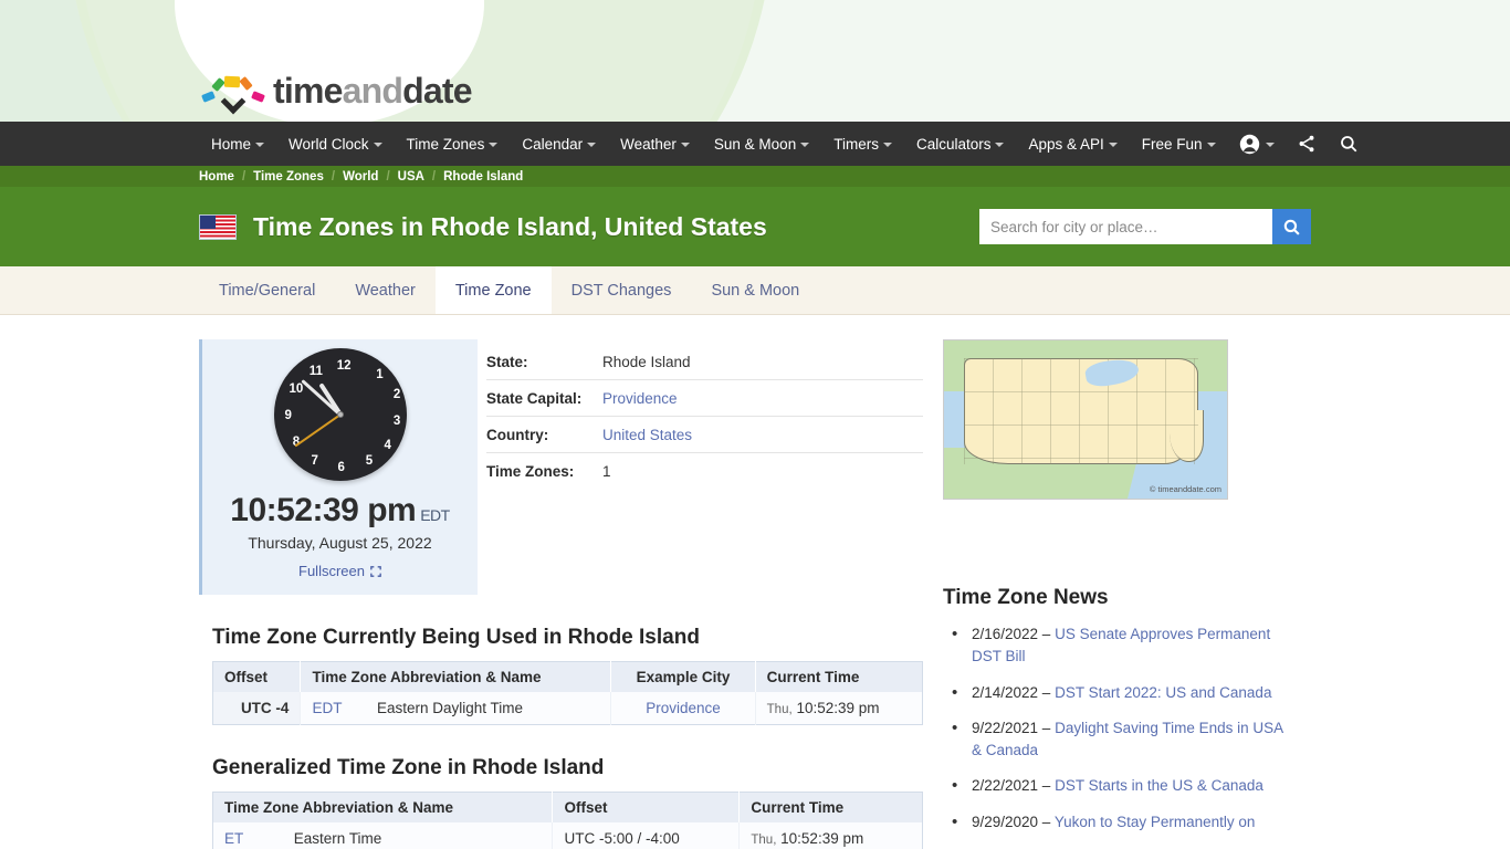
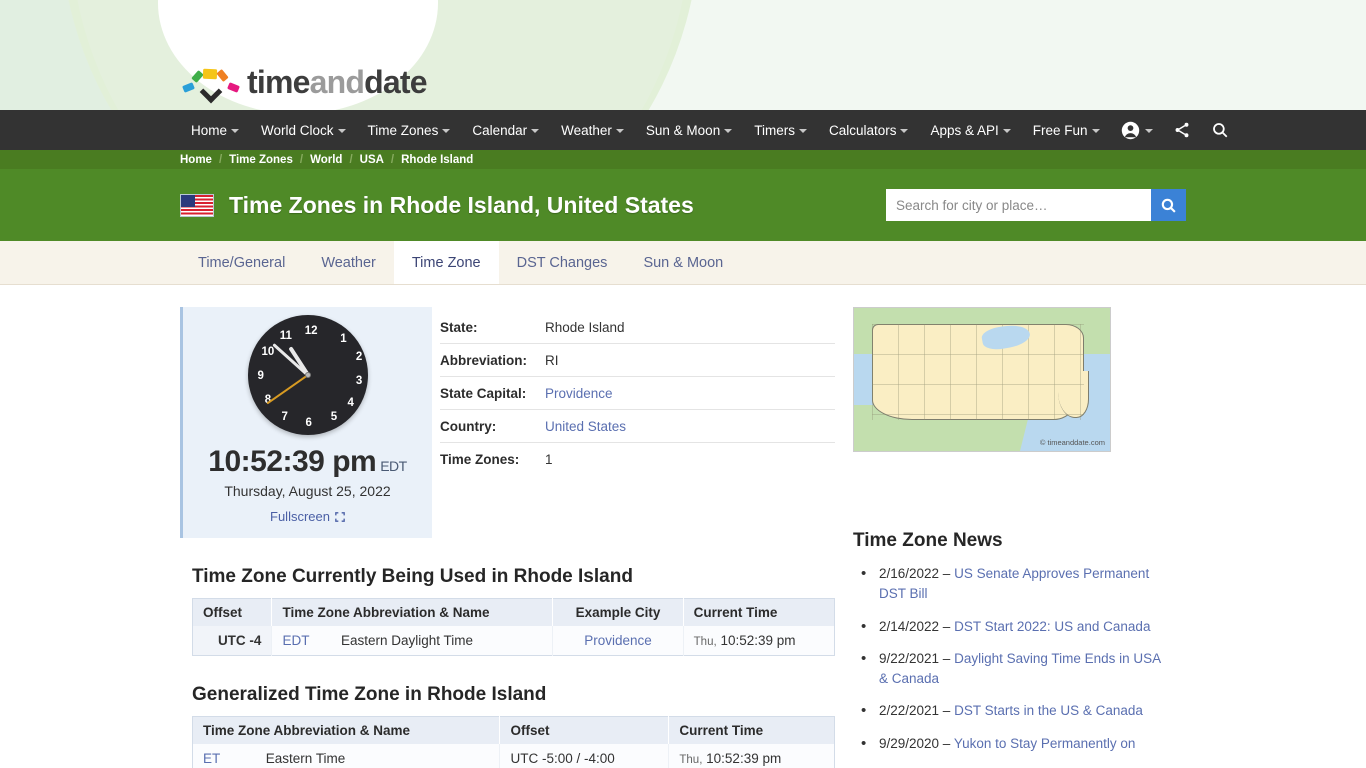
  timeanddate
  Home
  World Clock
  Time Zones
  Calendar
  Weather
  Sun & Moon
  Timers
  Calculators
  Apps & API
  Free Fun
  Home
  /
  Time Zones
  /
  World
  /
  USA
  /
  Rhode Island
  Time Zones in Rhode Island, United States
  Search for city or place…
  Time/General
  Weather
  Time Zone
  DST Changes
  Sun & Moon
  1
  2
  3
  4
  5
  6
  7
  9
  10
  11
  12
  10:52:39 pm EDT
  Thursday, August 25, 2022
  Fullscreen
  State:
  Rhode Island
+ Abbreviation:
+ RI
  State Capital:
  Providence
  Country:
  United States
  Time Zones:
  1
  Time Zone Currently Being Used in Rhode Island
  Offset	Time Zone Abbreviation & Name	Example City	Current Time
  UTC -4	EDT Eastern Daylight Time	Providence	Thu, 10:52:39 pm
  Generalized Time Zone in Rhode Island
  Time Zone Abbreviation & Name	Offset	Current Time
  ET Eastern Time	UTC -5:00 / -4:00	Thu, 10:52:39 pm
  © timeanddate.com
  Time Zone News
  2/16/2022 – US Senate Approves Permanent DST Bill
  2/14/2022 – DST Start 2022: US and Canada
  9/22/2021 – Daylight Saving Time Ends in USA & Canada
  2/22/2021 – DST Starts in the US & Canada
  9/29/2020 – Yukon to Stay Permanently on
